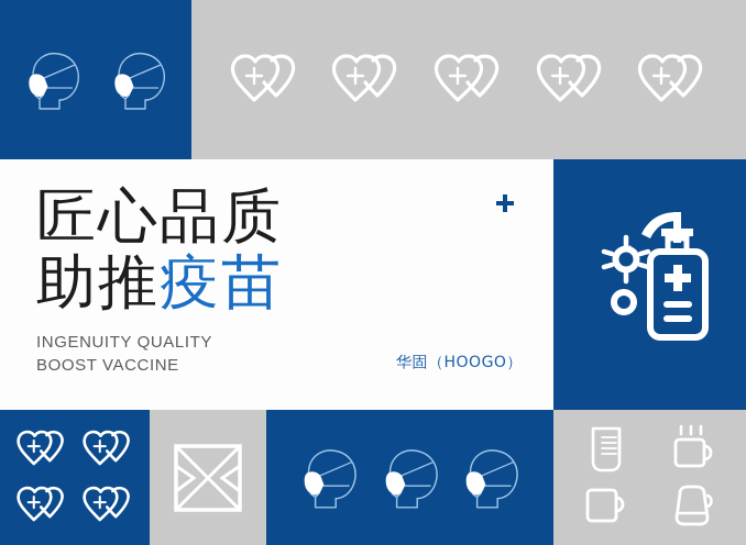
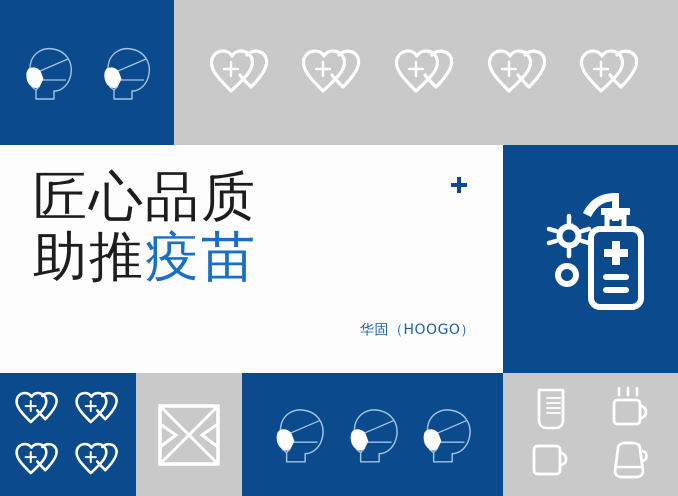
  匠心品质
  助推疫苗
- INGENUITY QUALITY
- BOOST VACCINE
  华固（HOOGO）
